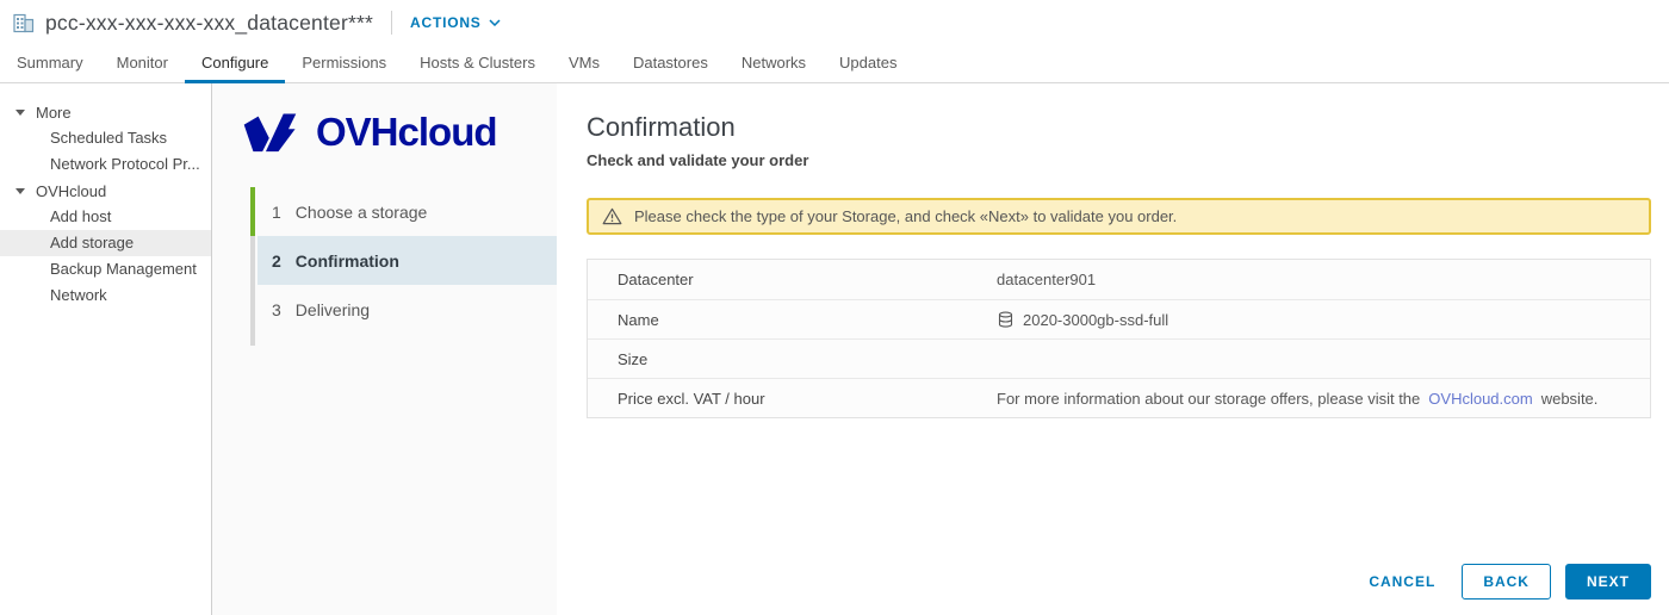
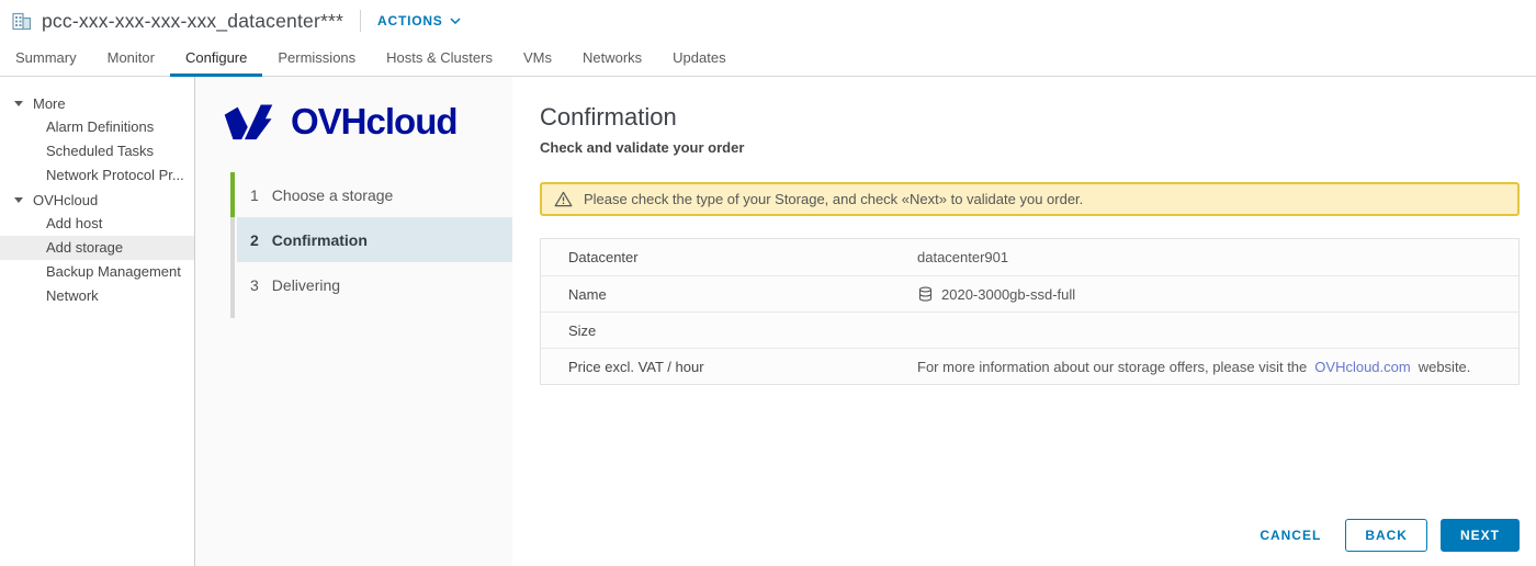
  pcc-xxx-xxx-xxx-xxx_datacenter***
  ACTIONS
  Summary
  Monitor
  Configure
  Permissions
  Hosts & Clusters
  VMs
- Datastores
  Networks
  Updates
  More
+ Alarm Definitions
  Scheduled Tasks
  Network Protocol Pr...
  OVHcloud
  Add host
  Add storage
  Backup Management
  Network
  OVHcloud
  1
  Choose a storage
  2
  Confirmation
  3
  Delivering
  Confirmation
  Check and validate your order
  Please check the type of your Storage, and check «Next» to validate you order.
  Datacenter
  datacenter901
  Name
  2020-3000gb-ssd-full
  Size
  Price excl. VAT / hour
  For more information about our storage offers, please visit the
  OVHcloud.com
  website.
  CANCEL
  BACK
  NEXT
